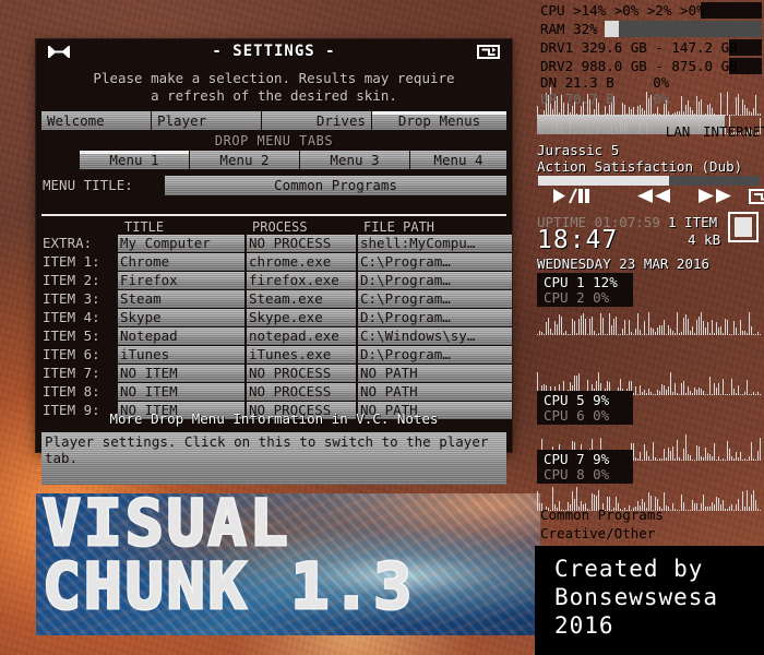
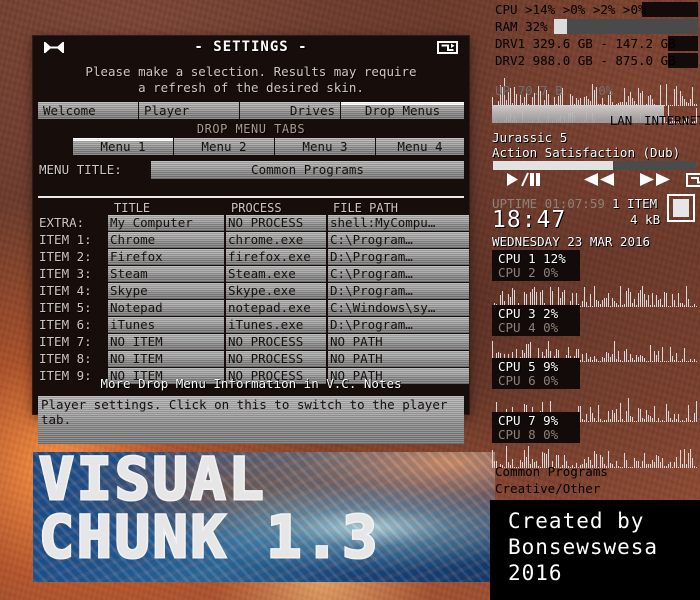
  - SETTINGS -
  Please make a selection. Results may require
  a refresh of the desired skin.
  Welcome
  Player
  Drives
  Drop Menus
  DROP MENU TABS
  Menu 1
  Menu 2
  Menu 3
  Menu 4
  MENU TITLE:
  Common Programs
  TITLE
  PROCESS
  FILE PATH
  EXTRA:
  My Computer
  NO PROCESS
  shell:MyCompu…
  ITEM 1:
  Chrome
  chrome.exe
  C:\Program…
  ITEM 2:
  Firefox
  firefox.exe
  D:\Program…
  ITEM 3:
  Steam
  Steam.exe
  C:\Program…
  ITEM 4:
  Skype
  Skype.exe
  D:\Program…
  ITEM 5:
  Notepad
  notepad.exe
  C:\Windows\sy…
  ITEM 6:
  iTunes
  iTunes.exe
  D:\Program…
  ITEM 7:
  NO ITEM
  NO PROCESS
  NO PATH
  ITEM 8:
  NO ITEM
  NO PROCESS
  NO PATH
  ITEM 9:
  NO ITEM
  NO PROCESS
  NO PATH
  More Drop Menu Information in V.C. Notes
  Player settings. Click on this to switch to the player tab.
  CPU >14% >0% >2% >0%
  RAM 32%
  DRV1 329.6 GB - 147.2 GB
  DRV2 988.0 GB - 875.0 GB
- DN 21.3 B 0%
  UP 70.7 B 0%
  LAN
  INTERNE
  Jurassic 5
  Action Satisfaction (Dub)
  UPTIME 01:07:59
  18:47
  WEDNESDAY 23 MAR 2016
  1 ITEM
  4 kB
  CPU 1 12%
  CPU 2 0%
+ CPU 3 2%
+ CPU 4 0%
  CPU 5 9%
  CPU 6 0%
  CPU 7 9%
  CPU 8 0%
  Common Programs
  Creative/Other
  Games
  Created by
  Bonsewswesa
  2016
  VISUAL
  CHUNK 1.3
